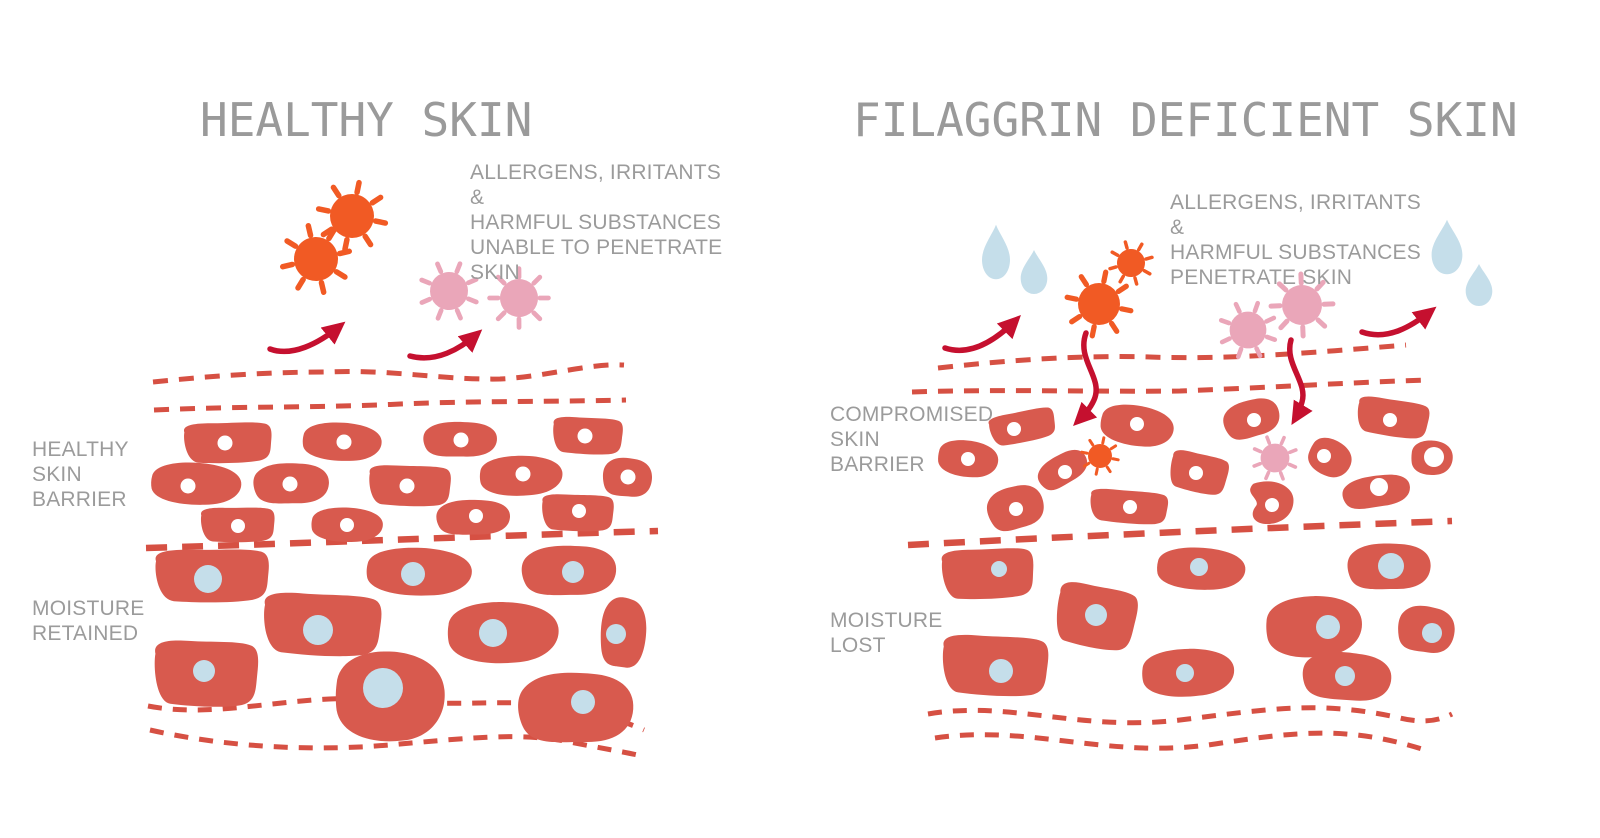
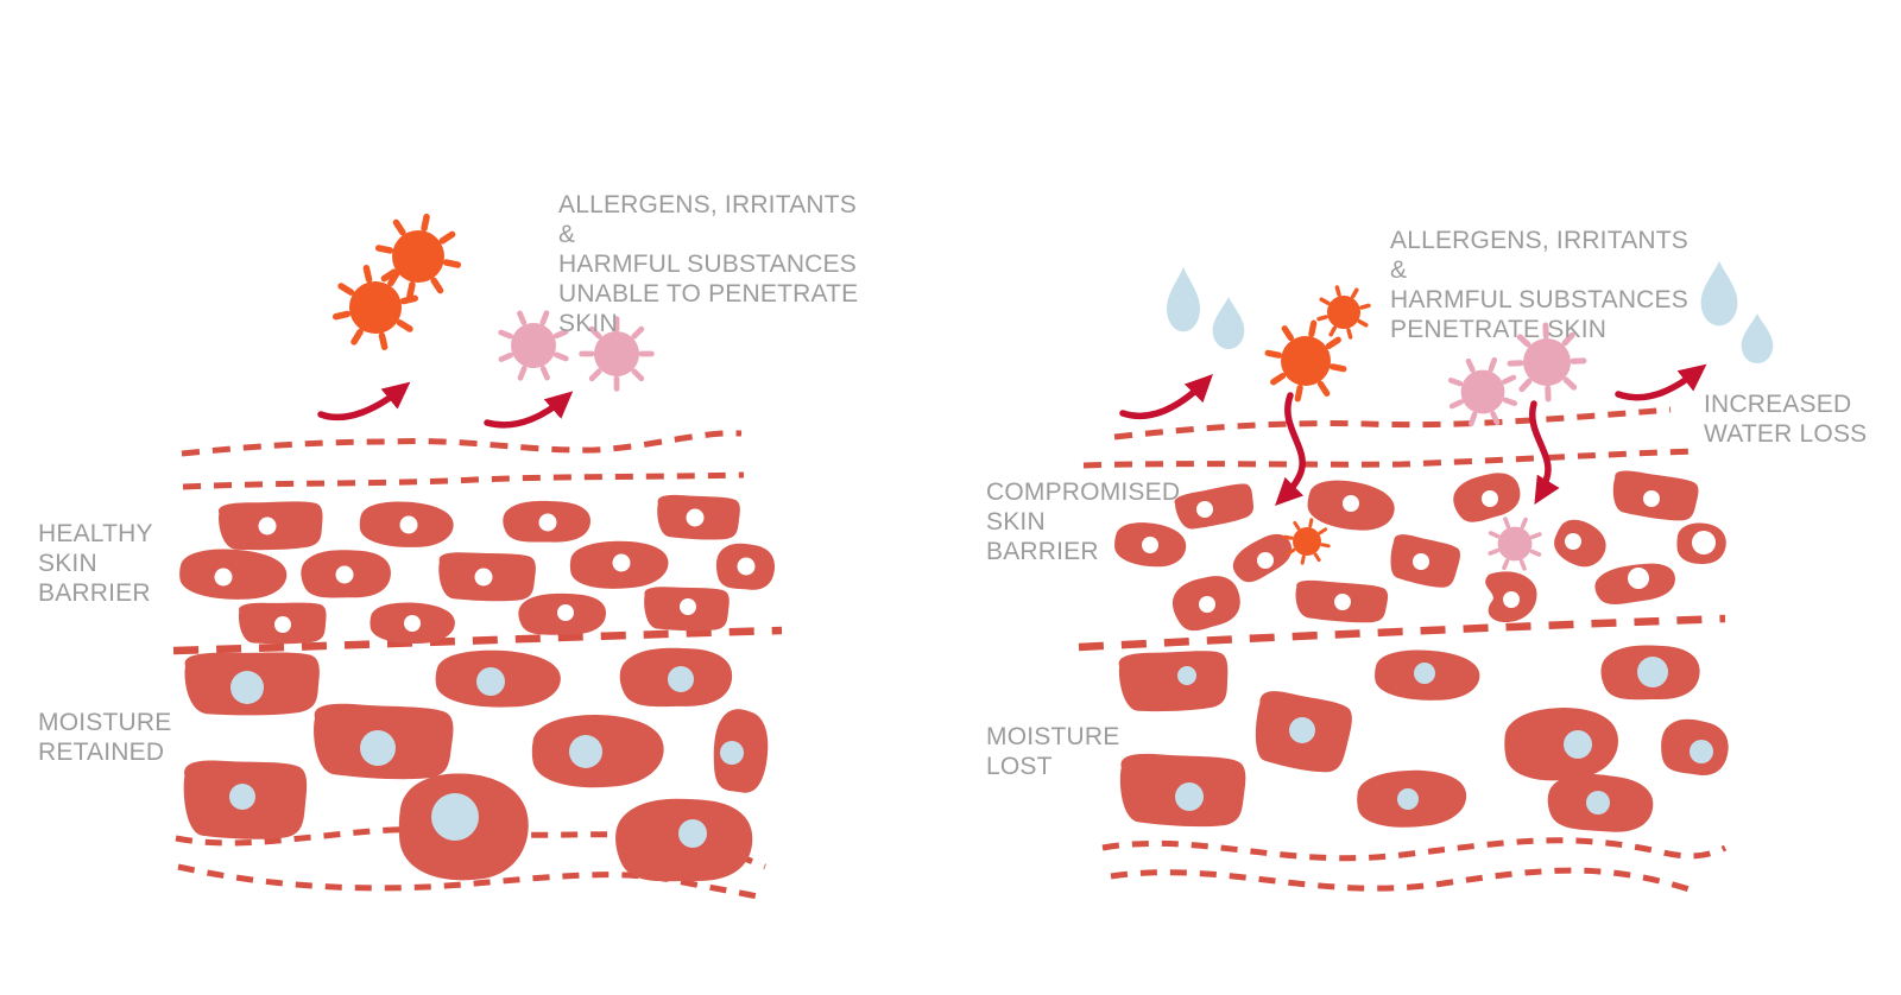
- HEALTHY SKIN
- FILAGGRIN DEFICIENT SKIN
  ALLERGENS, IRRITANTS &
  HARMFUL SUBSTANCES
  UNABLE TO PENETRATE
  SKIN
  HEALTHY
  SKIN
  BARRIER
  MOISTURE
  RETAINED
  ALLERGENS, IRRITANTS &
  HARMFUL SUBSTANCES
  PENETRATE SKIN
  COMPROMISED
  SKIN
  BARRIER
  MOISTURE
  LOST
+ INCREASED
+ WATER LOSS
